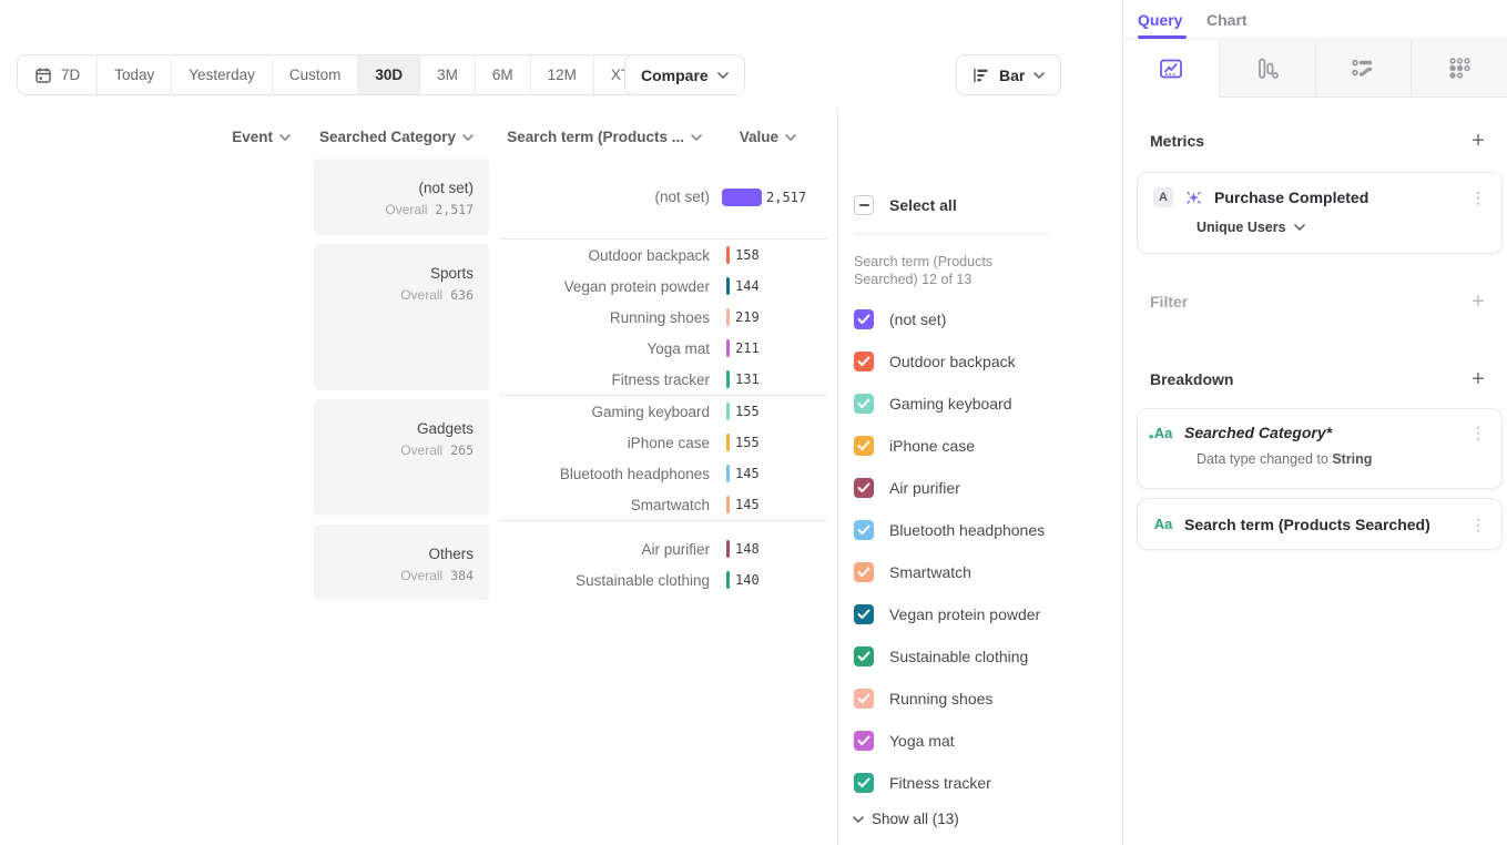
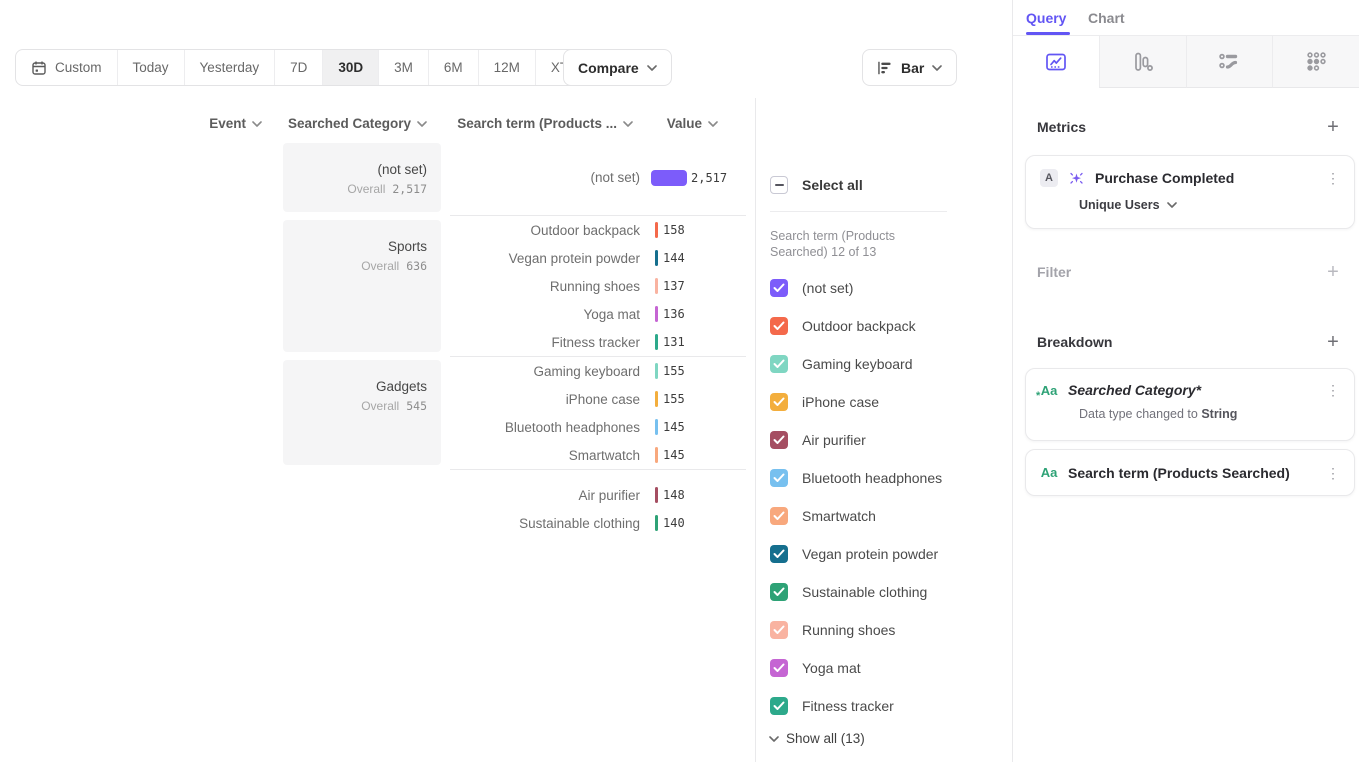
- 7D
+ Custom
  Today
  Yesterday
- Custom
+ 7D
  30D
  3M
  6M
  12M
  Compare
  Bar
  Event
  Searched Category
  Search term (Products ...
  Value
  (not set)
  Overall 2,517
  Sports
  Overall 636
  Gadgets
- Overall 265
+ Overall 545
- Others
- Overall 384
  (not set)
  2,517
  Outdoor backpack
  158
  Vegan protein powder
  144
  Running shoes
- 219
+ 137
  Yoga mat
- 211
+ 136
  Fitness tracker
  131
  Gaming keyboard
  155
  iPhone case
  155
  Bluetooth headphones
  145
  Smartwatch
  145
  Air purifier
  148
  Sustainable clothing
  140
  Select all
  Search term (Products Searched) 12 of 13
  (not set)
  Outdoor backpack
  Gaming keyboard
  iPhone case
  Air purifier
  Bluetooth headphones
  Smartwatch
  Vegan protein powder
  Sustainable clothing
  Running shoes
  Yoga mat
  Fitness tracker
  Show all (13)
  Query
  Chart
  Metrics
  +
  A
  Purchase Completed
  ⋮
  Unique Users
  Filter
  +
  Breakdown
  +
  Aa
  *
  Searched Category*
  ⋮
  Data type changed to String
  Aa
  Search term (Products Searched)
  ⋮
